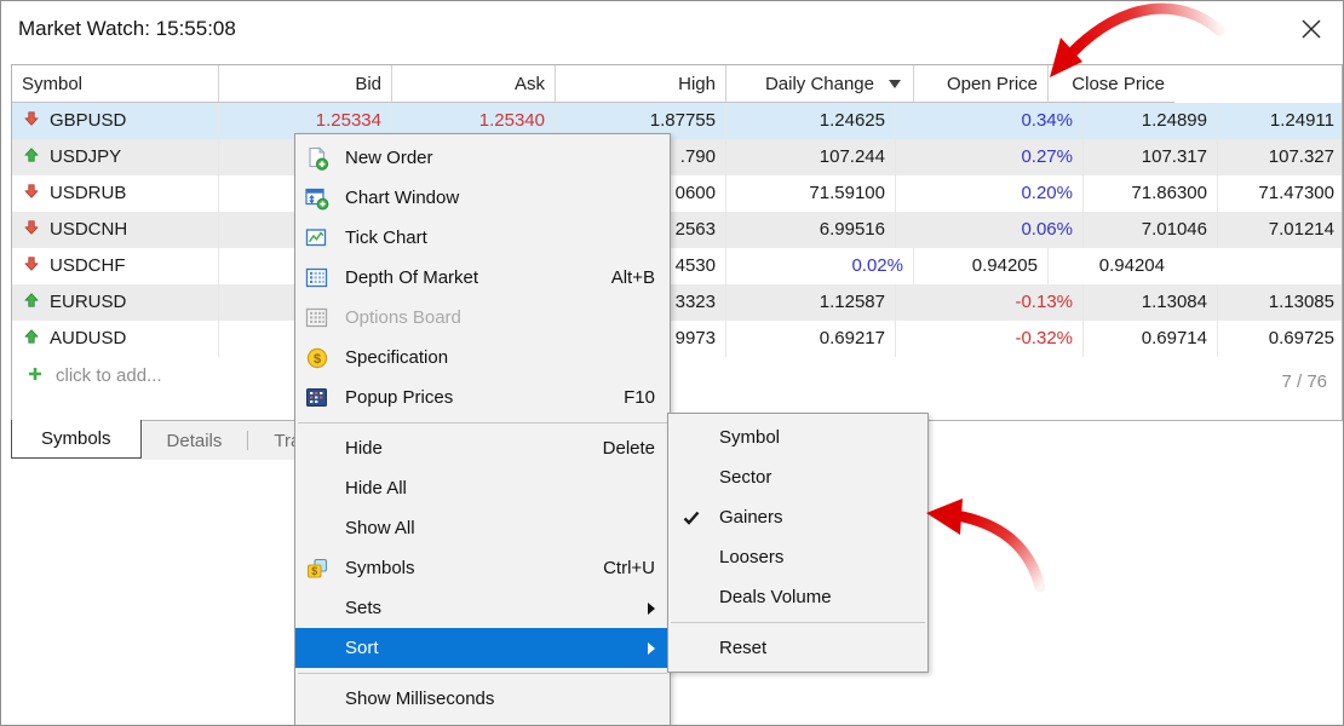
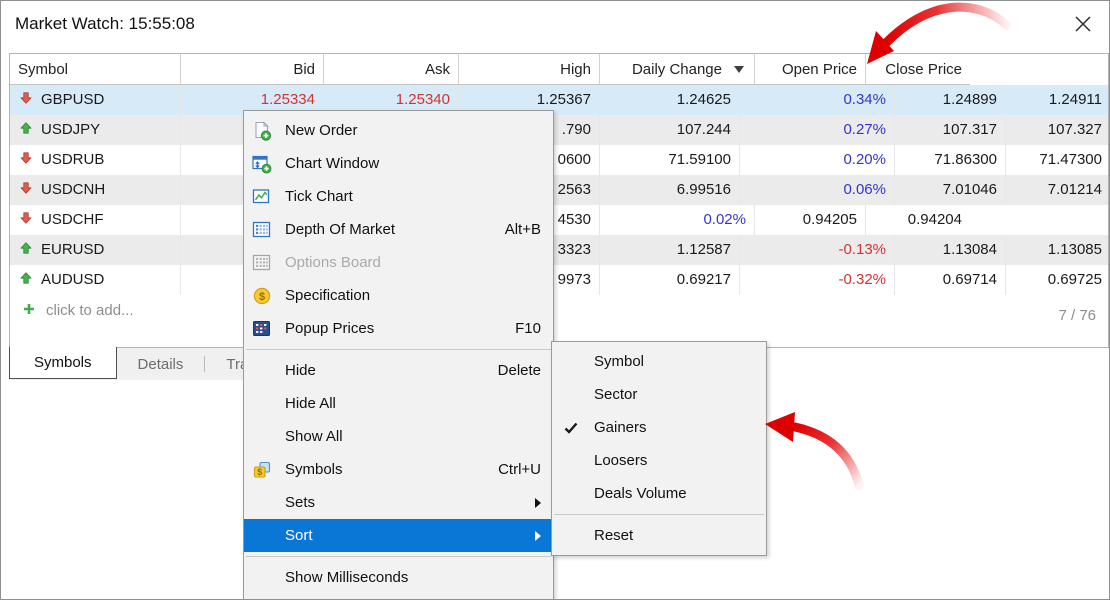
  Market Watch: 15:55:08
  Symbol
  Bid
  Ask
  High
  Daily Change
  Open Price
  Close Price
  GBPUSD
  1.25334
  1.25340
- 1.87755
+ 1.25367
  1.24625
  0.34%
  1.24899
  1.24911
  USDJPY
  .790
  107.244
  0.27%
  107.317
  107.327
  USDRUB
  0600
  71.59100
  0.20%
  71.86300
  71.47300
  USDCNH
  2563
  6.99516
  0.06%
  7.01046
  7.01214
  USDCHF
  4530
  0.02%
  0.94205
  0.94204
  EURUSD
  3323
  1.12587
  -0.13%
  1.13084
  1.13085
  AUDUSD
  9973
  0.69217
  -0.32%
  0.69714
  0.69725
  click to add...
  7 / 76
  Symbols
  Details
  New Order
  Chart Window
  Tick Chart
  Depth Of Market
  Alt+B
  Options Board
  $
  Specification
  Popup Prices
  F10
  Hide
  Delete
  Hide All
  Show All
  $
  Symbols
  Ctrl+U
  Sets
  Sort
  Show Milliseconds
  Symbol
  Sector
  Gainers
  Loosers
  Deals Volume
  Reset
